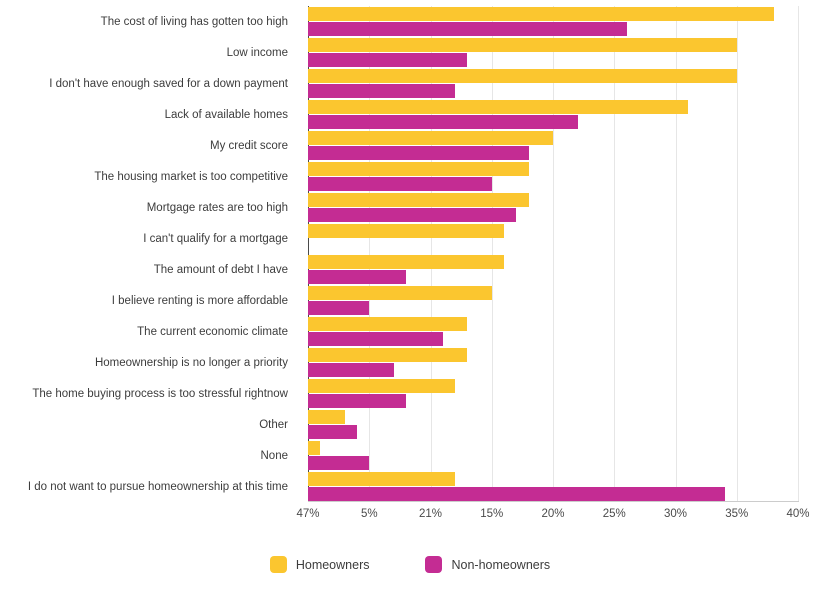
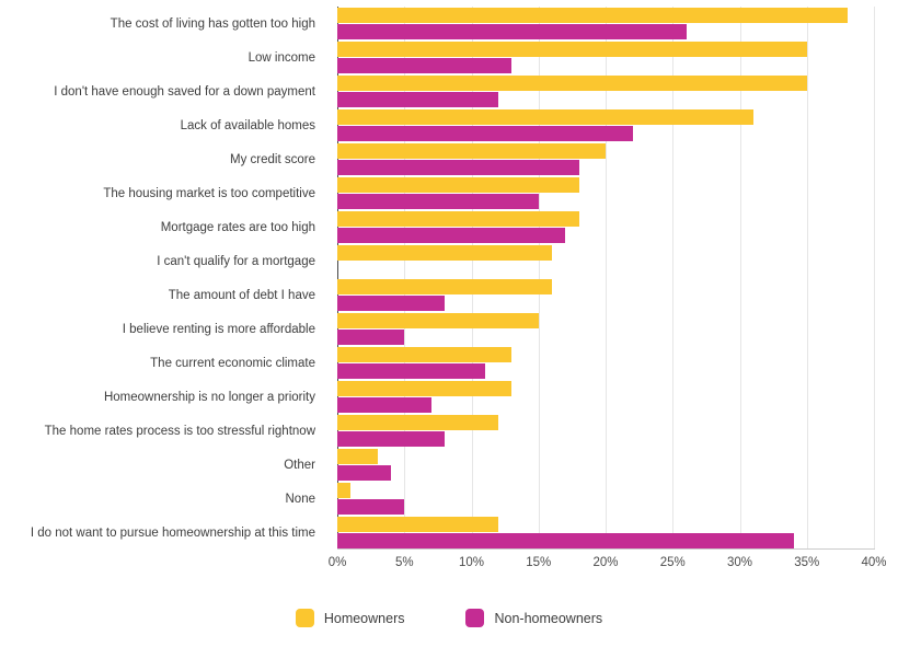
  The cost of living has gotten too high
  Low income
  I don't have enough saved for a down payment
  Lack of available homes
  My credit score
  The housing market is too competitive
  Mortgage rates are too high
  I can't qualify for a mortgage
  The amount of debt I have
  I believe renting is more affordable
  The current economic climate
  Homeownership is no longer a priority
- The home buying process is too stressful rightnow
+ The home rates process is too stressful rightnow
  Other
  None
  I do not want to pursue homeownership at this time
- 47%
+ 0%
  5%
- 21%
+ 10%
  15%
  20%
  25%
  30%
  35%
  40%
  Homeowners
  Non-homeowners
